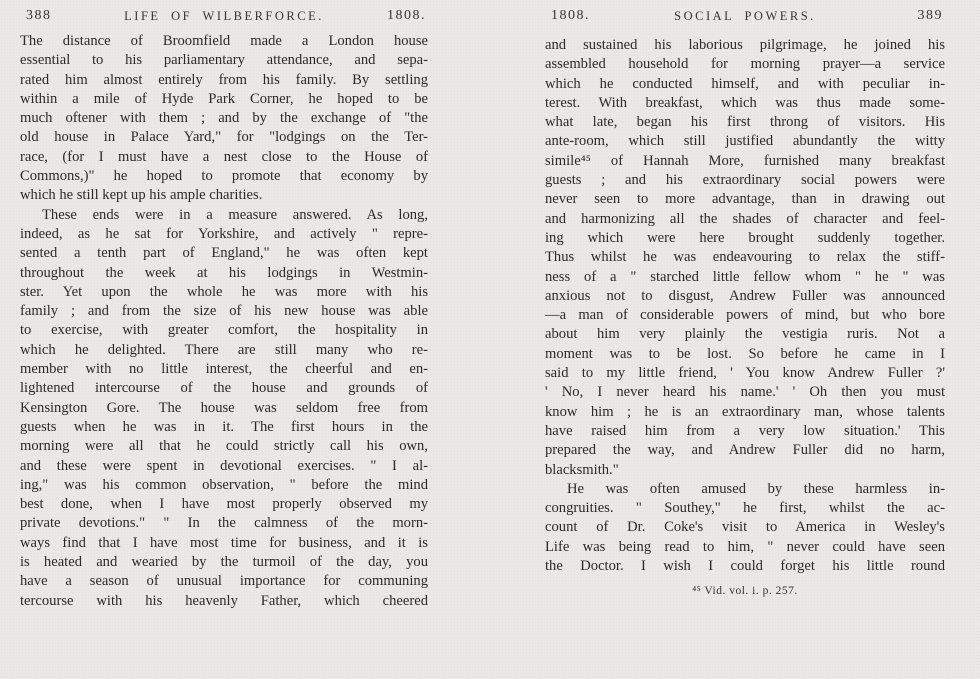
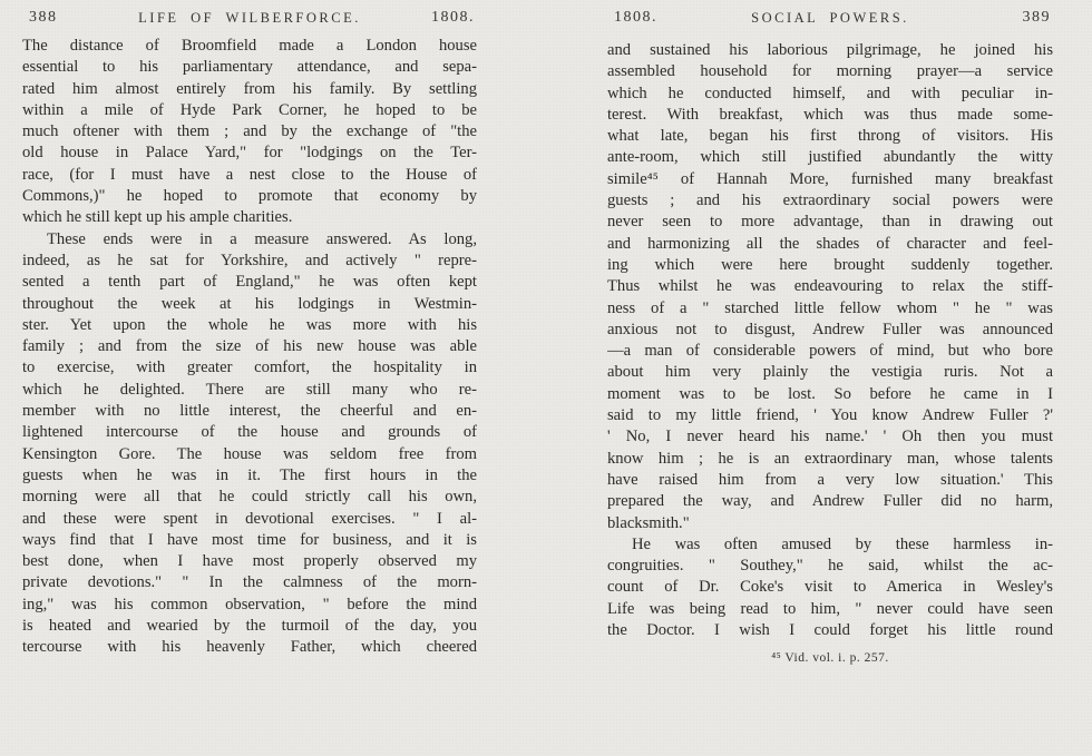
  388
  LIFE OF WILBERFORCE.
  1808.
  The distance of Broomfield made a London house
  essential to his parliamentary attendance, and sepa-
  rated him almost entirely from his family. By settling
  within a mile of Hyde Park Corner, he hoped to be
  much oftener with them ; and by the exchange of "the
  old house in Palace Yard," for "lodgings on the Ter-
  race, (for I must have a nest close to the House of
  Commons,)" he hoped to promote that economy by
  which he still kept up his ample charities.
  These ends were in a measure answered. As long,
  indeed, as he sat for Yorkshire, and actively " repre-
  sented a tenth part of England," he was often kept
  throughout the week at his lodgings in Westmin-
  ster. Yet upon the whole he was more with his
  family ; and from the size of his new house was able
  to exercise, with greater comfort, the hospitality in
  which he delighted. There are still many who re-
  member with no little interest, the cheerful and en-
  lightened intercourse of the house and grounds of
  Kensington Gore. The house was seldom free from
  guests when he was in it. The first hours in the
  morning were all that he could strictly call his own,
  and these were spent in devotional exercises. " I al-
- ing," was his common observation, " before the mind
+ ways find that I have most time for business, and it is
  best done, when I have most properly observed my
  private devotions." " In the calmness of the morn-
- ways find that I have most time for business, and it is
+ ing," was his common observation, " before the mind
  is heated and wearied by the turmoil of the day, you
- have a season of unusual importance for communing
  tercourse with his heavenly Father, which cheered
  1808.
  SOCIAL POWERS.
  389
  and sustained his laborious pilgrimage, he joined his
  assembled household for morning prayer—a service
  which he conducted himself, and with peculiar in-
  terest. With breakfast, which was thus made some-
  what late, began his first throng of visitors. His
  ante-room, which still justified abundantly the witty
  simile⁴⁵ of Hannah More, furnished many breakfast
  guests ; and his extraordinary social powers were
  never seen to more advantage, than in drawing out
  and harmonizing all the shades of character and feel-
  ing which were here brought suddenly together.
  Thus whilst he was endeavouring to relax the stiff-
  ness of a " starched little fellow whom " he " was
  anxious not to disgust, Andrew Fuller was announced
  —a man of considerable powers of mind, but who bore
  about him very plainly the vestigia ruris. Not a
  moment was to be lost. So before he came in I
  said to my little friend, ' You know Andrew Fuller ?'
  ' No, I never heard his name.' ' Oh then you must
  know him ; he is an extraordinary man, whose talents
  have raised him from a very low situation.' This
  prepared the way, and Andrew Fuller did no harm,
  blacksmith."
  He was often amused by these harmless in-
- congruities. " Southey," he first, whilst the ac-
+ congruities. " Southey," he said, whilst the ac-
  count of Dr. Coke's visit to America in Wesley's
  Life was being read to him, " never could have seen
  the Doctor. I wish I could forget his little round
  ⁴⁵ Vid. vol. i. p. 257.
